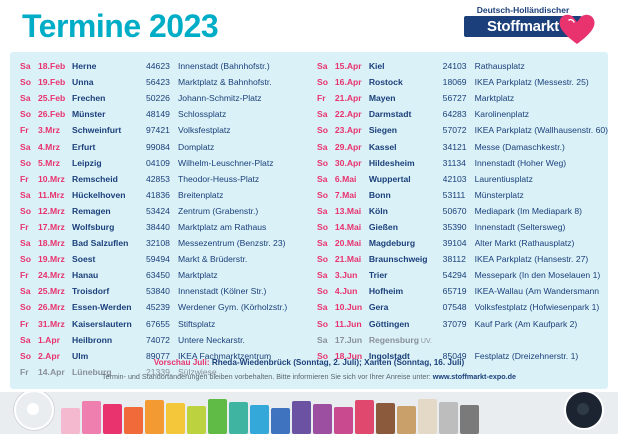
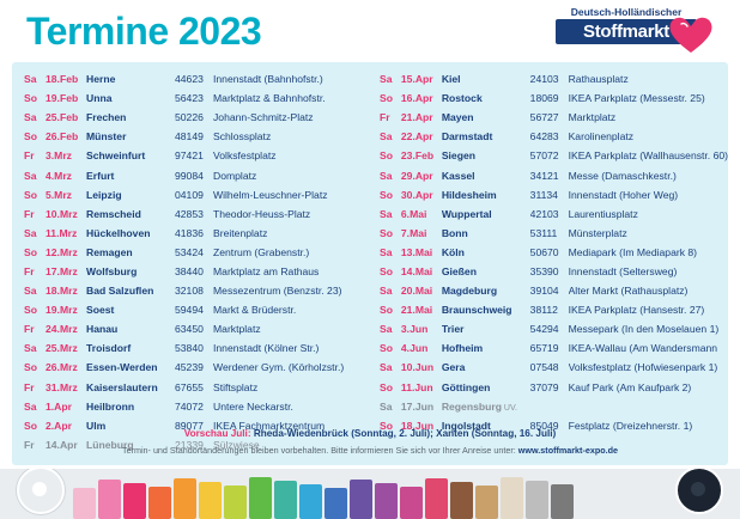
  Termine 2023
  Deutsch-Holländischer
  Stoffmarkt
  Sa	18.Feb	Herne	44623	Innenstadt (Bahnhofstr.)
  So	19.Feb	Unna	56423	Marktplatz & Bahnhofstr.
  Sa	25.Feb	Frechen	50226	Johann-Schmitz-Platz
  So	26.Feb	Münster	48149	Schlossplatz
  Fr	3.Mrz	Schweinfurt	97421	Volksfestplatz
  Sa	4.Mrz	Erfurt	99084	Domplatz
  So	5.Mrz	Leipzig	04109	Wilhelm-Leuschner-Platz
  Fr	10.Mrz	Remscheid	42853	Theodor-Heuss-Platz
  Sa	11.Mrz	Hückelhoven	41836	Breitenplatz
  So	12.Mrz	Remagen	53424	Zentrum (Grabenstr.)
  Fr	17.Mrz	Wolfsburg	38440	Marktplatz am Rathaus
  Sa	18.Mrz	Bad Salzuflen	32108	Messezentrum (Benzstr. 23)
  So	19.Mrz	Soest	59494	Markt & Brüderstr.
  Fr	24.Mrz	Hanau	63450	Marktplatz
  Sa	25.Mrz	Troisdorf	53840	Innenstadt (Kölner Str.)
  So	26.Mrz	Essen-Werden	45239	Werdener Gym. (Körholzstr.)
  Fr	31.Mrz	Kaiserslautern	67655	Stiftsplatz
  Sa	1.Apr	Heilbronn	74072	Untere Neckarstr.
  So	2.Apr	Ulm	89077	IKEA Fachmarktzentrum
  Fr	14.Apr	Lüneburg	21339	Sülzwiese
  Sa	15.Apr	Kiel	24103	Rathausplatz
  So	16.Apr	Rostock	18069	IKEA Parkplatz (Messestr. 25)
  Fr	21.Apr	Mayen	56727	Marktplatz
  Sa	22.Apr	Darmstadt	64283	Karolinenplatz
- So	23.Apr	Siegen	57072	IKEA Parkplatz (Wallhausenstr. 60)
+ So	23.Feb	Siegen	57072	IKEA Parkplatz (Wallhausenstr. 60)
  Sa	29.Apr	Kassel	34121	Messe (Damaschkestr.)
  So	30.Apr	Hildesheim	31134	Innenstadt (Hoher Weg)
  Sa	6.Mai	Wuppertal	42103	Laurentiusplatz
  So	7.Mai	Bonn	53111	Münsterplatz
  Sa	13.Mai	Köln	50670	Mediapark (Im Mediapark 8)
  So	14.Mai	Gießen	35390	Innenstadt (Seltersweg)
  Sa	20.Mai	Magdeburg	39104	Alter Markt (Rathausplatz)
  So	21.Mai	Braunschweig	38112	IKEA Parkplatz (Hansestr. 27)
  Sa	3.Jun	Trier	54294	Messepark (In den Moselauen 1)
  So	4.Jun	Hofheim	65719	IKEA-Wallau (Am Wandersmann
  Sa	10.Jun	Gera	07548	Volksfestplatz (Hofwiesenpark 1)
  So	11.Jun	Göttingen	37079	Kauf Park (Am Kaufpark 2)
  Sa	17.Jun	Regensburg
  So	18.Jun	Ingolstadt	85049	Festplatz (Dreizehnerstr. 1)
  Vorschau Juli: Rheda-Wiedenbrück (Sonntag, 2. Juli); Xanten (Sonntag, 16. Juli)
  Termin- und Standortänderungen bleiben vorbehalten. Bitte informieren Sie sich vor Ihrer Anreise unter: www.stoffmarkt-expo.de
